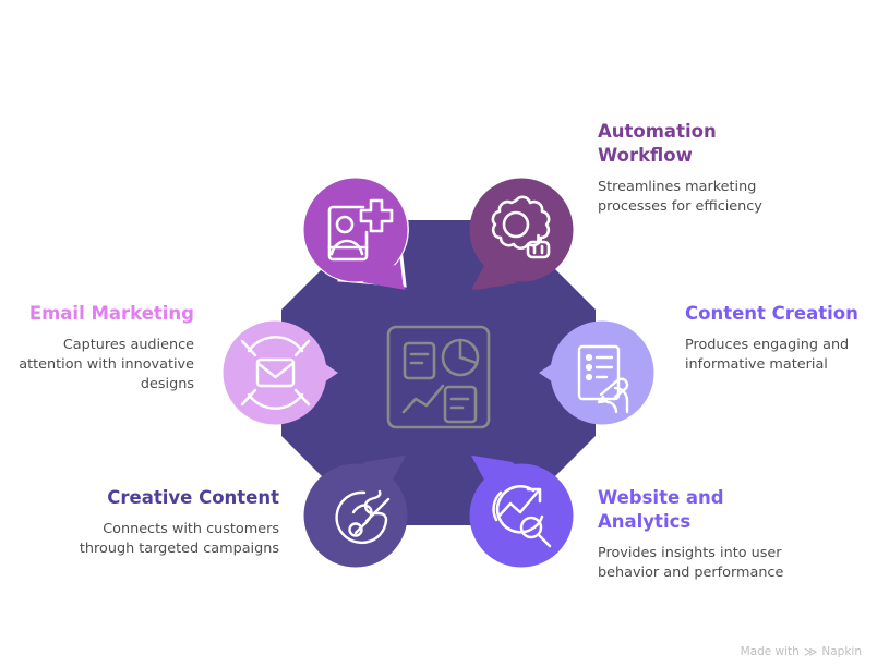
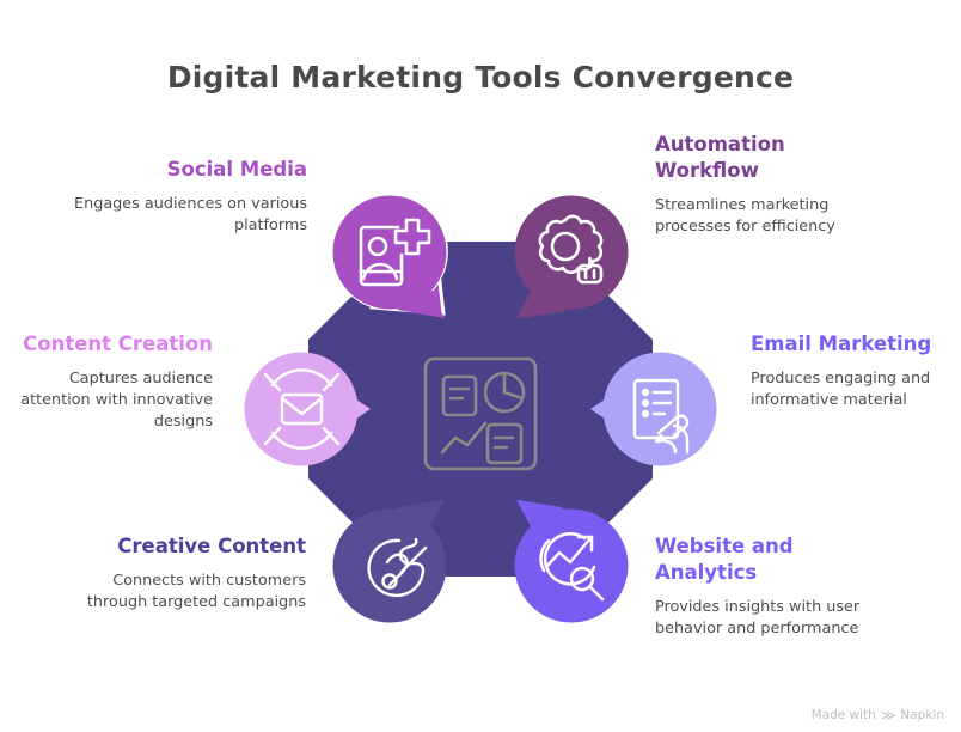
+ Digital Marketing Tools Convergence
+ Social Media
+ Engages audiences on various platforms
  Automation Workflow
  Streamlines marketing processes for efficiency
- Email Marketing
+ Content Creation
  Captures audience attention with innovative designs
- Content Creation
+ Email Marketing
  Produces engaging and informative material
  Creative Content
  Connects with customers through targeted campaigns
  Website and Analytics
- Provides insights into user behavior and performance
+ Provides insights with user behavior and performance
  Made with
  ≫
  Napkin
